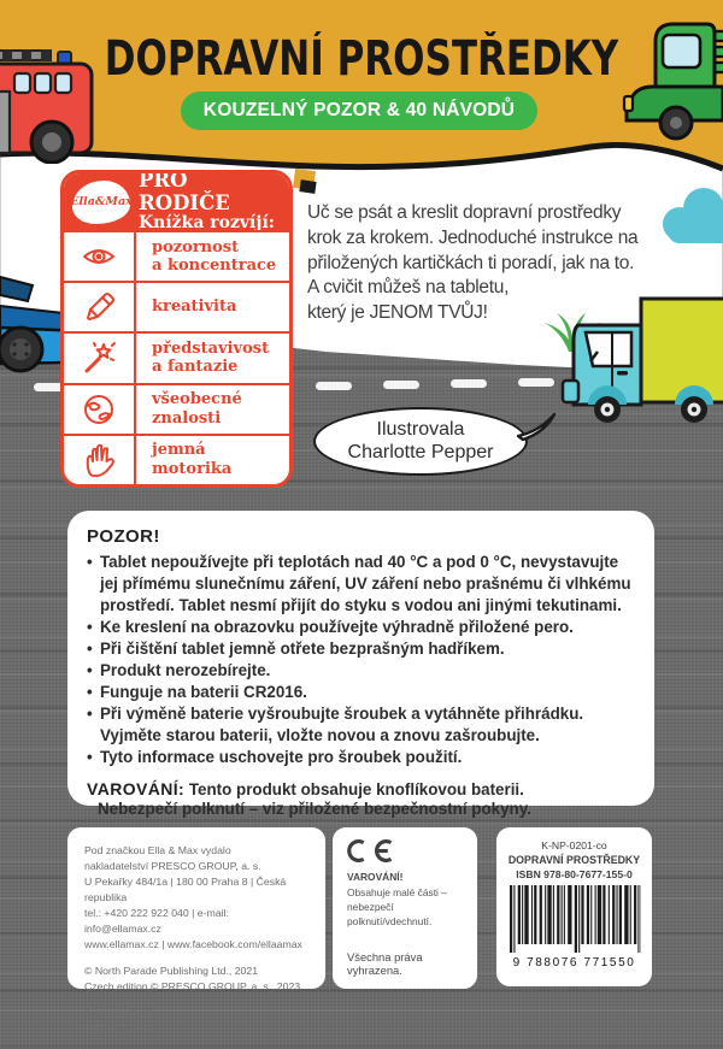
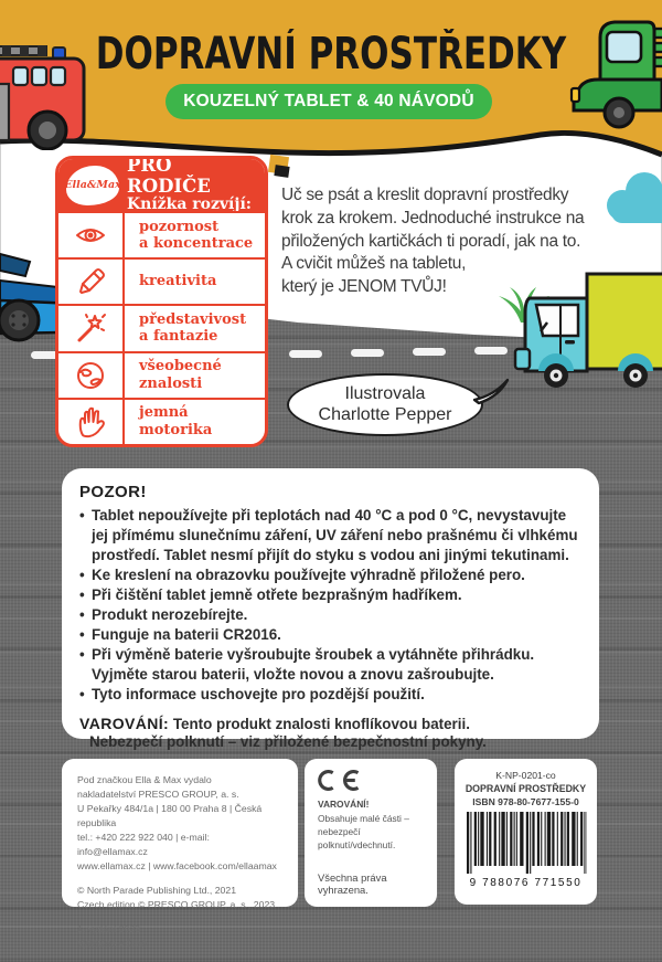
  DOPRAVNÍ PROSTŘEDKY
- KOUZELNÝ POZOR & 40 NÁVODŮ
+ KOUZELNÝ TABLET & 40 NÁVODŮ
  Uč se psát a kreslit dopravní prostředky
  krok za krokem. Jednoduché instrukce na
  přiložených kartičkách ti poradí, jak na to.
  A cvičit můžeš na tabletu,
  který je JENOM TVŮJ!
  Ella&Max
  PRO RODIČE
  Knížka rozvíjí:
  pozornost
  a koncentrace
  kreativita
  představivost
  a fantazie
  všeobecné
  znalosti
  jemná
  motorika
  Ilustrovala
  Charlotte Pepper
  POZOR!
  •
  Tablet nepoužívejte při teplotách nad 40 °C a pod 0 °C, nevystavujte jej přímému slunečnímu záření, UV záření nebo prašnému či vlhkému prostředí. Tablet nesmí přijít do styku s vodou ani jinými tekutinami.
  •
  Ke kreslení na obrazovku používejte výhradně přiložené pero.
  •
  Při čištění tablet jemně otřete bezprašným hadříkem.
  •
  Produkt nerozebírejte.
  •
  Funguje na baterii CR2016.
  •
  Při výměně baterie vyšroubujte šroubek a vytáhněte přihrádku. Vyjměte starou baterii, vložte novou a znovu zašroubujte.
  •
- Tyto informace uschovejte pro šroubek použití.
+ Tyto informace uschovejte pro pozdější použití.
- VAROVÁNÍ: Tento produkt obsahuje knoflíkovou baterii.
+ VAROVÁNÍ: Tento produkt znalosti knoflíkovou baterii.
  Nebezpečí polknutí – viz přiložené bezpečnostní pokyny.
  Pod značkou Ella & Max vydalo
  nakladatelství PRESCO GROUP, a. s.
  U Pekařky 484/1a | 180 00 Praha 8 | Česká republika
  tel.: +420 222 922 040 | e-mail: info@ellamax.cz
  www.ellamax.cz | www.facebook.com/ellaamax
  © North Parade Publishing Ltd., 2021
  Czech edition © PRESCO GROUP, a. s., 2023
  1. vydání 2023
  VAROVÁNÍ!
  Obsahuje malé části – nebezpečí
  polknutí/vdechnutí.
  Všechna práva vyhrazena.
  K-NP-0201-co
  DOPRAVNÍ PROSTŘEDKY
  ISBN 978-80-7677-155-0
  9 788076 771550
